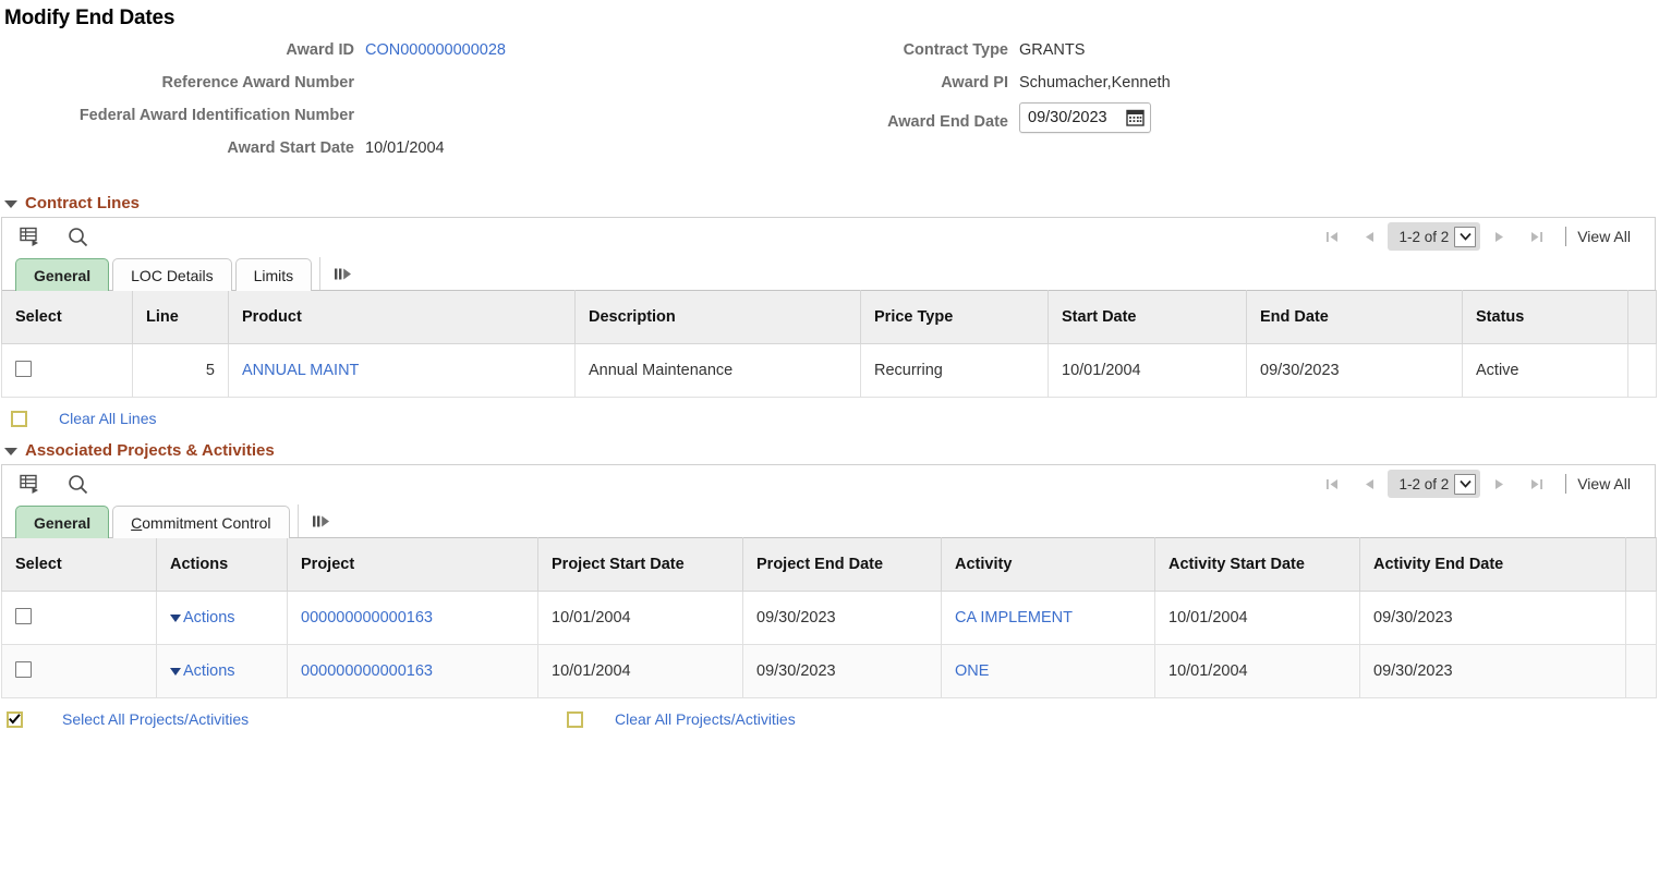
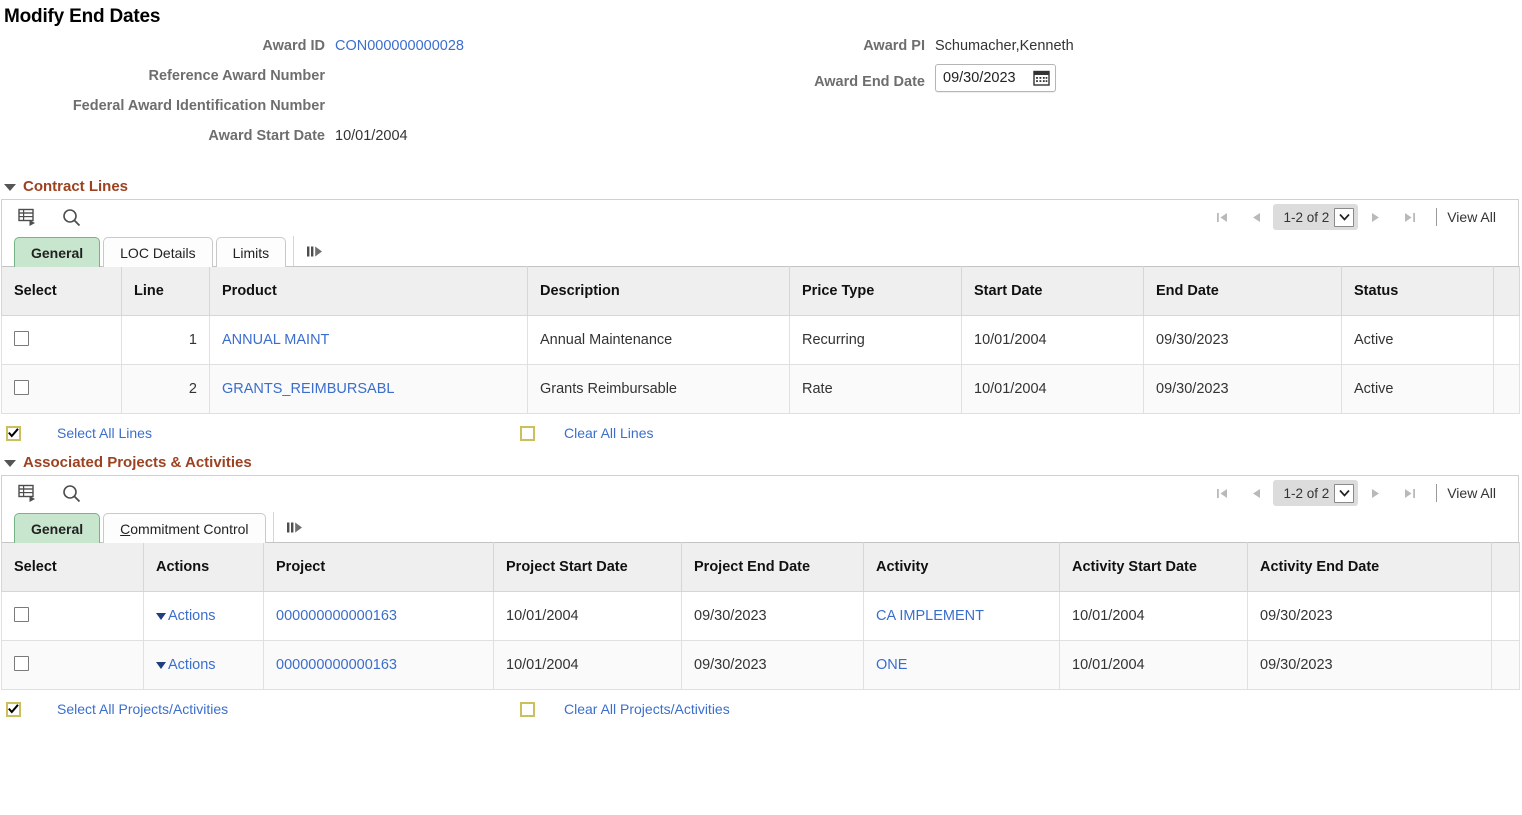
  Modify End Dates
  Award ID
  CON000000000028
  Reference Award Number
  Federal Award Identification Number
  Award Start Date
  10/01/2004
- Contract Type
- GRANTS
  Award PI
  Schumacher,Kenneth
  Award End Date
  09/30/2023
  Contract Lines
  1-2 of 2
  View All
  General
  LOC Details
  Limits
  Select	Line	Product	Description	Price Type	Start Date	End Date	Status
- 	5	ANNUAL MAINT	Annual Maintenance	Recurring	10/01/2004	09/30/2023	Active
+ 	1	ANNUAL MAINT	Annual Maintenance	Recurring	10/01/2004	09/30/2023	Active
+ 	2	GRANTS_REIMBURSABL	Grants Reimbursable	Rate	10/01/2004	09/30/2023	Active
+ Select All Lines
  Clear All Lines
  Associated Projects & Activities
  1-2 of 2
  View All
  General
  C
  ommitment Control
  Select	Actions	Project	Project Start Date	Project End Date	Activity	Activity Start Date	Activity End Date
  	Actions	000000000000163	10/01/2004	09/30/2023	CA IMPLEMENT	10/01/2004	09/30/2023
  	Actions	000000000000163	10/01/2004	09/30/2023	ONE	10/01/2004	09/30/2023
  Select All Projects/Activities
  Clear All Projects/Activities
